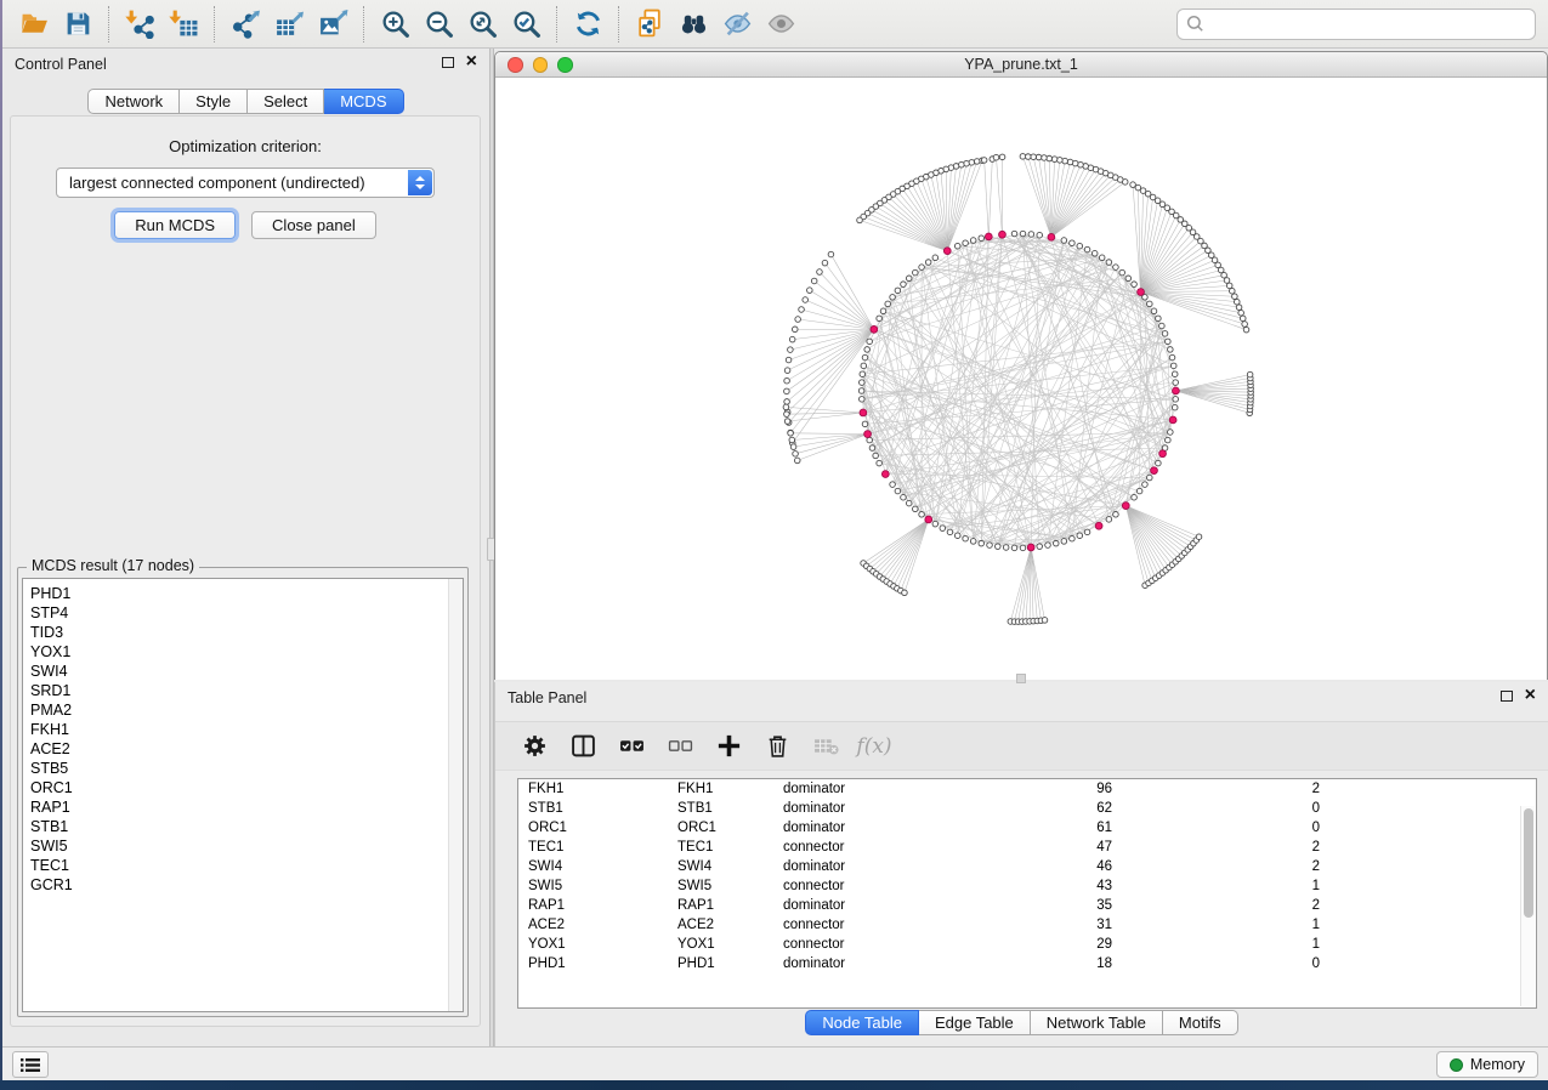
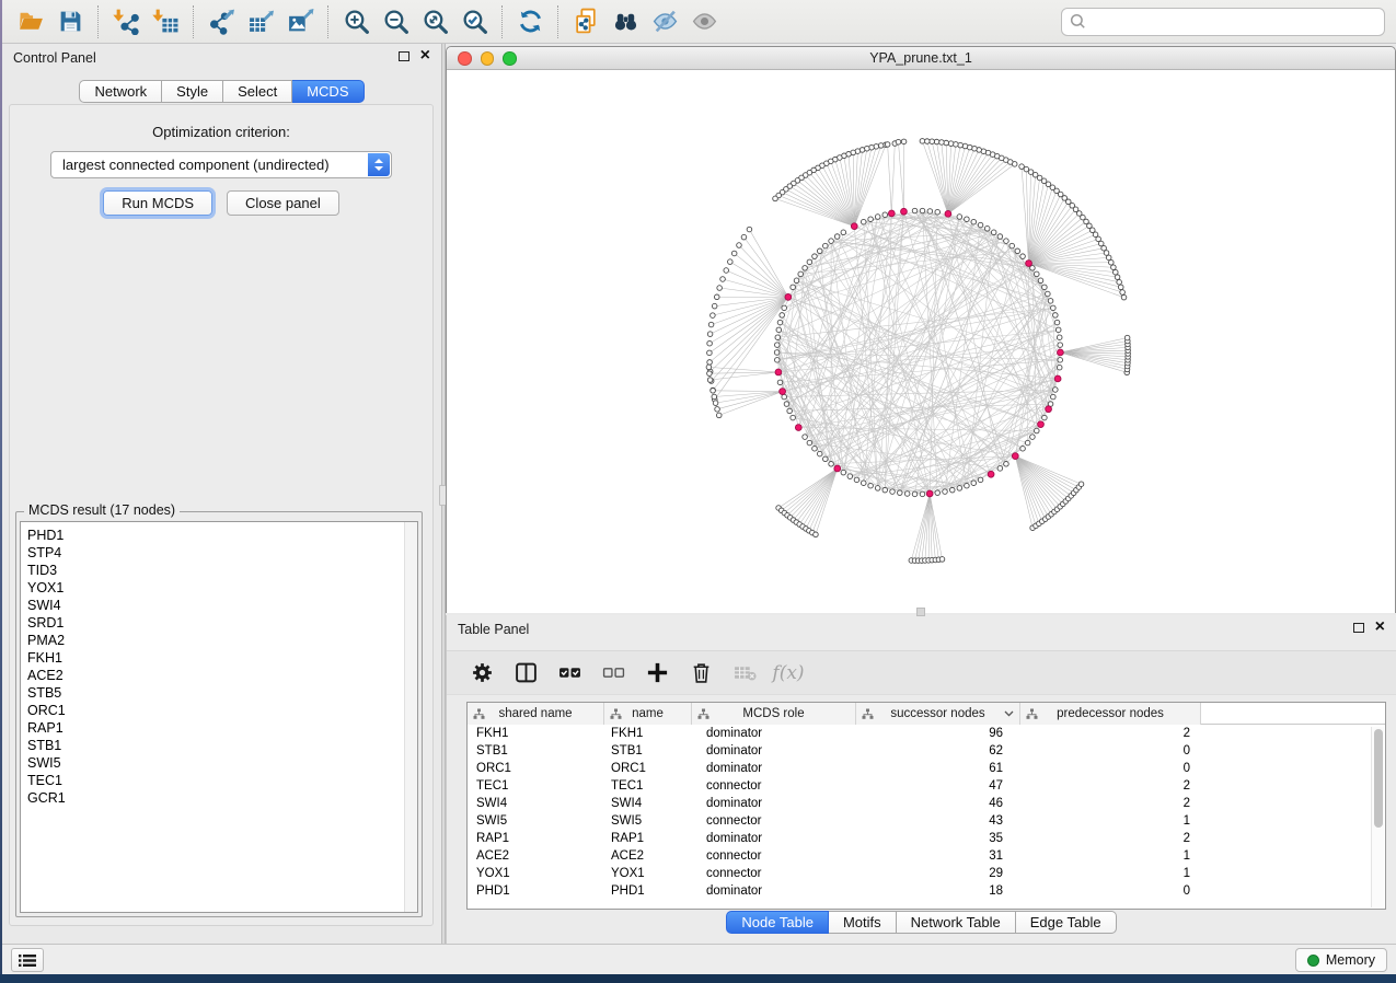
  Control Panel
  ×
  Network
  Style
  Select
  MCDS
  Optimization criterion:
  largest connected component (undirected)
  Run MCDS
  Close panel
  MCDS result (17 nodes)
  PHD1
  STP4
  TID3
  YOX1
  SWI4
  SRD1
  PMA2
  FKH1
  ACE2
  STB5
  ORC1
  RAP1
  STB1
  SWI5
  TEC1
  GCR1
  YPA_prune.txt_1
  Table Panel
  ×
  f(x)
+ shared name
+ name
+ MCDS role
+ successor nodes
+ predecessor nodes
  FKH1
  FKH1
  dominator
  96
  2
  STB1
  STB1
  dominator
  62
  0
  ORC1
  ORC1
  dominator
  61
  0
  TEC1
  TEC1
  connector
  47
  2
  SWI4
  SWI4
  dominator
  46
  2
  SWI5
  SWI5
  connector
  43
  1
  RAP1
  RAP1
  dominator
  35
  2
  ACE2
  ACE2
  connector
  31
  1
  YOX1
  YOX1
  connector
  29
  1
  PHD1
  PHD1
  dominator
  18
  0
  Node Table
- Edge Table
+ Motifs
  Network Table
- Motifs
+ Edge Table
  Memory
